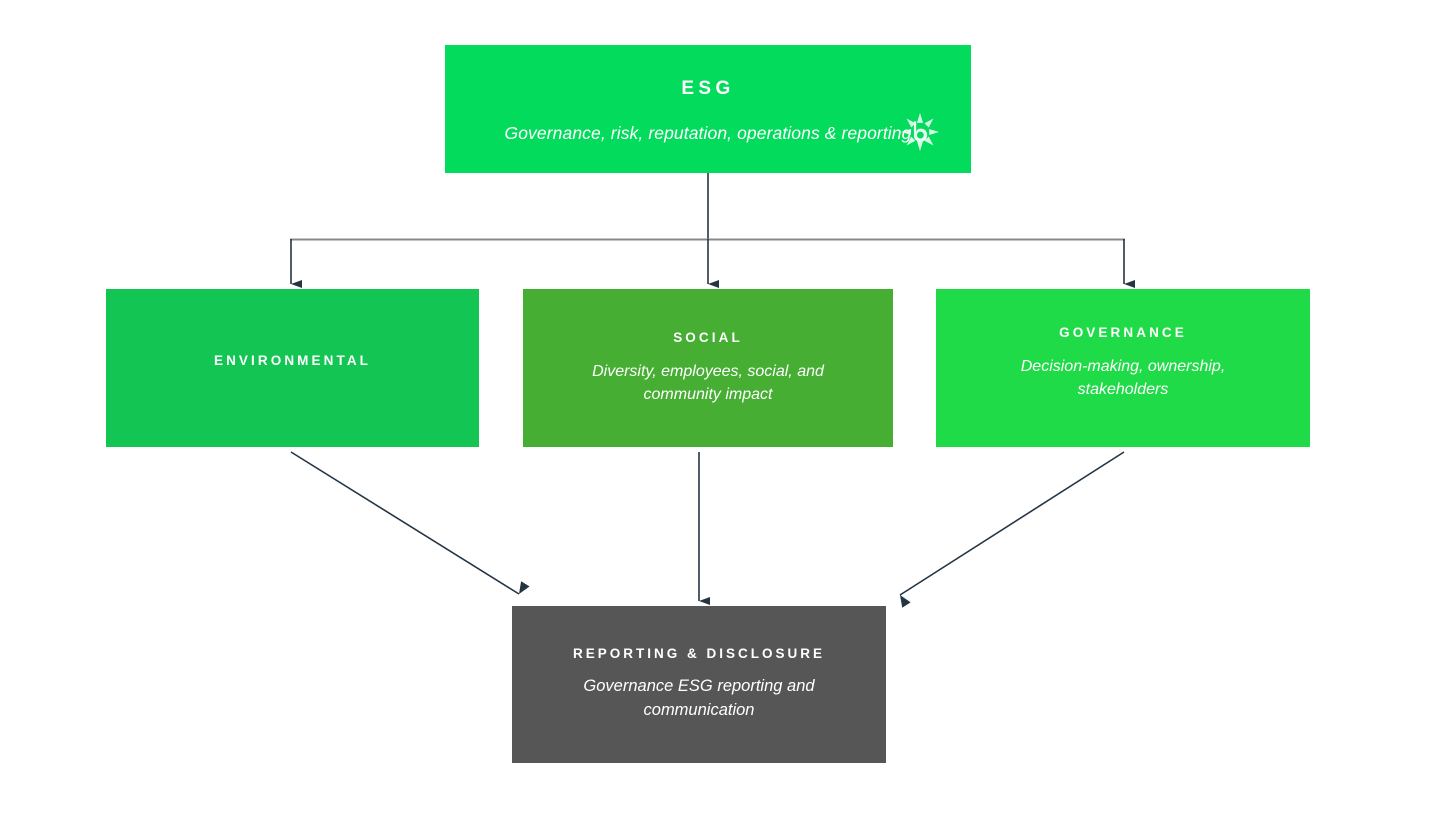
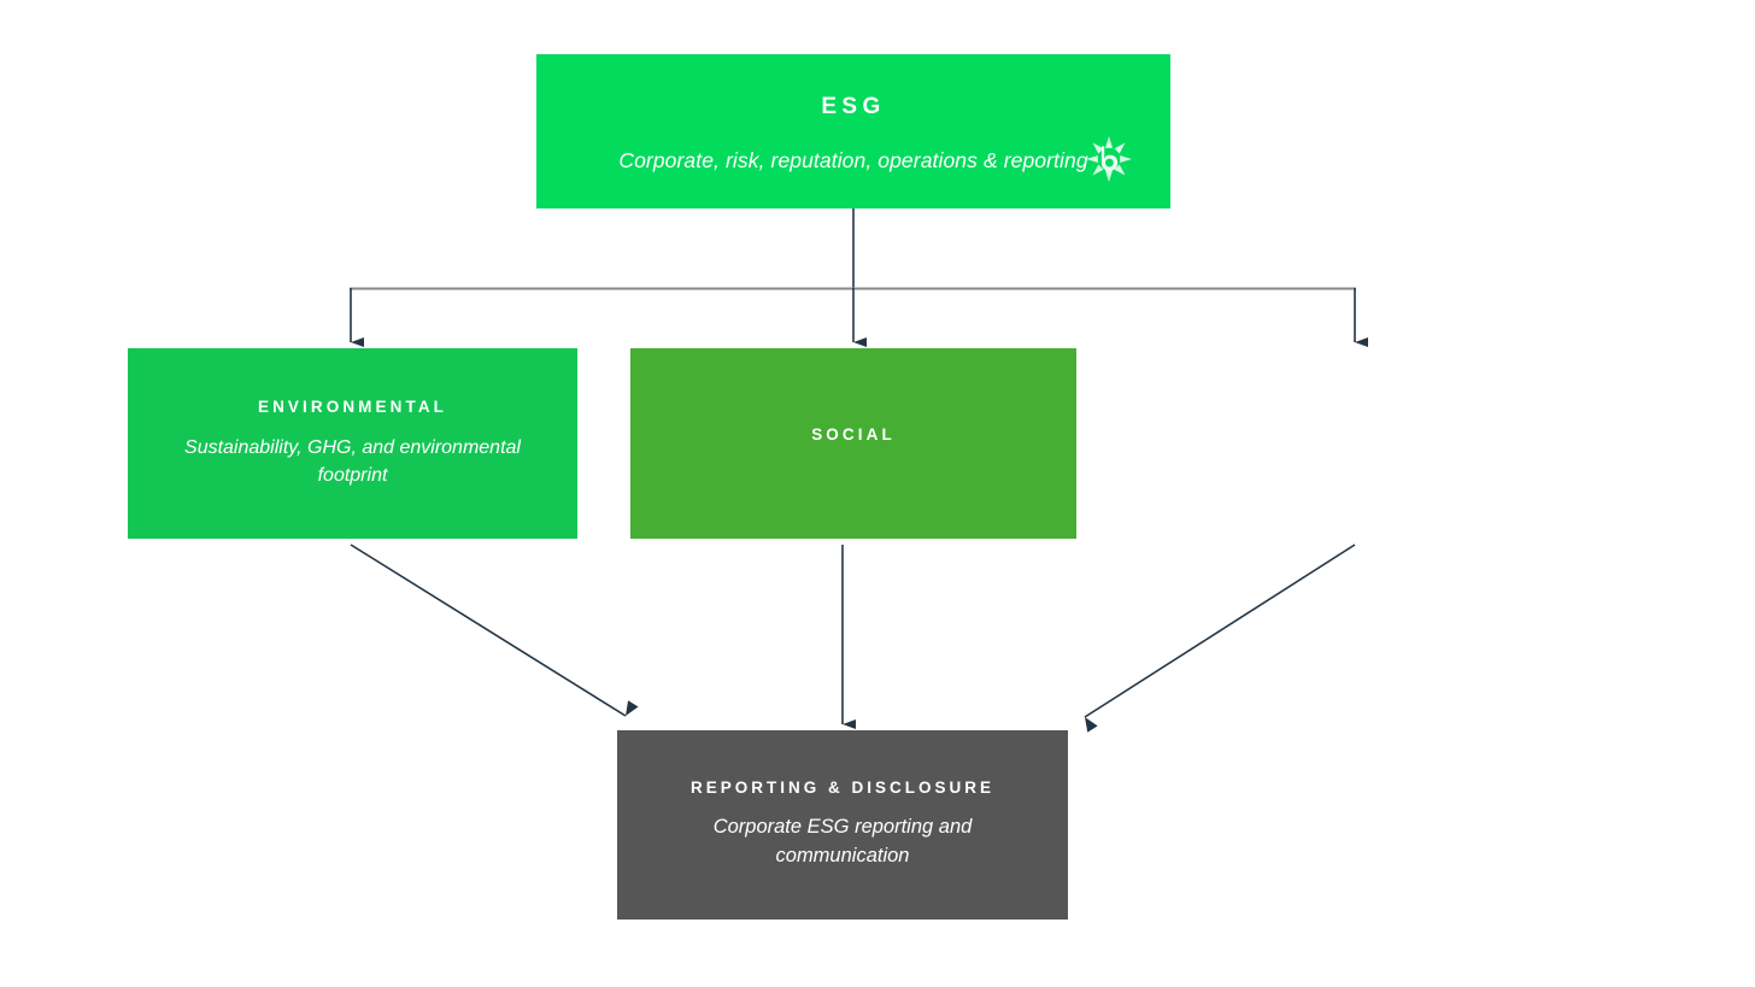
  ESG
- Governance, risk, reputation, operations & reporting
+ Corporate, risk, reputation, operations & reporting
  ENVIRONMENTAL
+ Sustainability, GHG, and environmental footprint
  SOCIAL
- Diversity, employees, social, and community impact
- GOVERNANCE
- Decision-making, ownership, stakeholders
  REPORTING & DISCLOSURE
- Governance ESG reporting and communication
+ Corporate ESG reporting and communication
